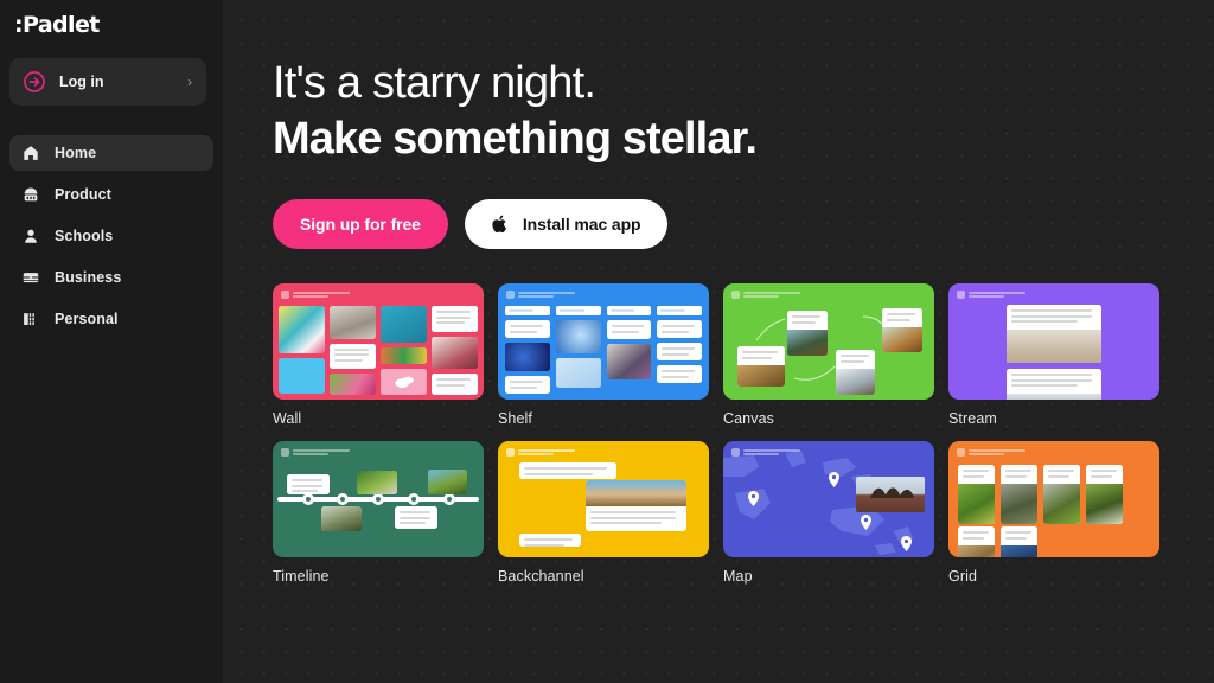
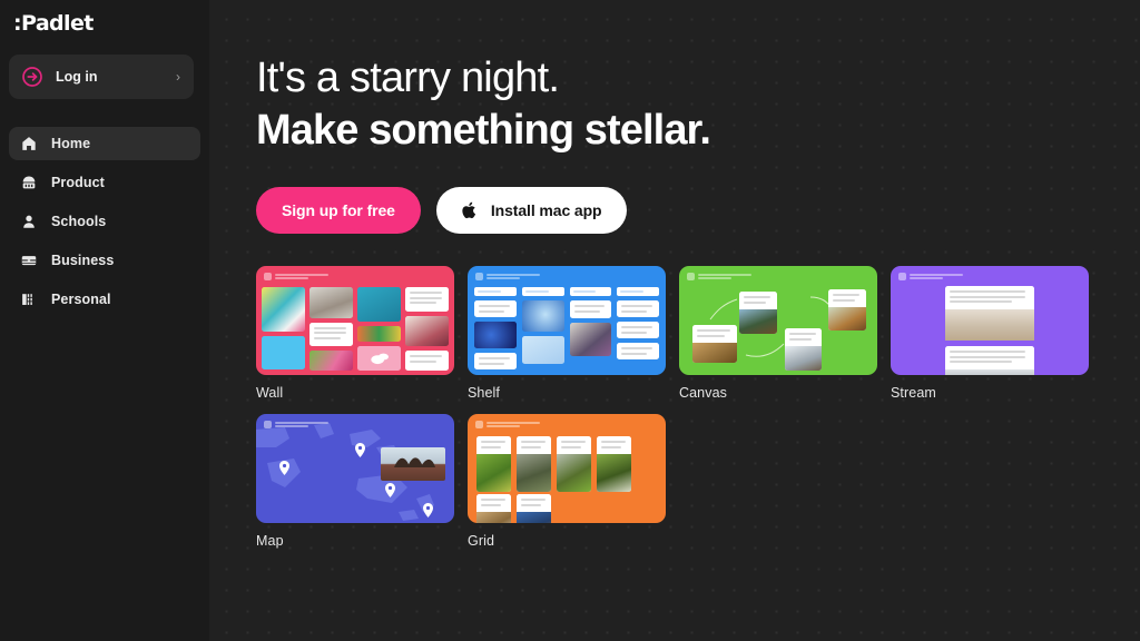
  :Padlet
  Log in
  ›
  Home
  Product
  Schools
  Business
  Personal
  It's a starry night.
  Make something stellar.
  Sign up for free
  Install mac app
  Wall
  Shelf
  Canvas
  Stream
- Timeline
- Backchannel
  Map
  Grid
